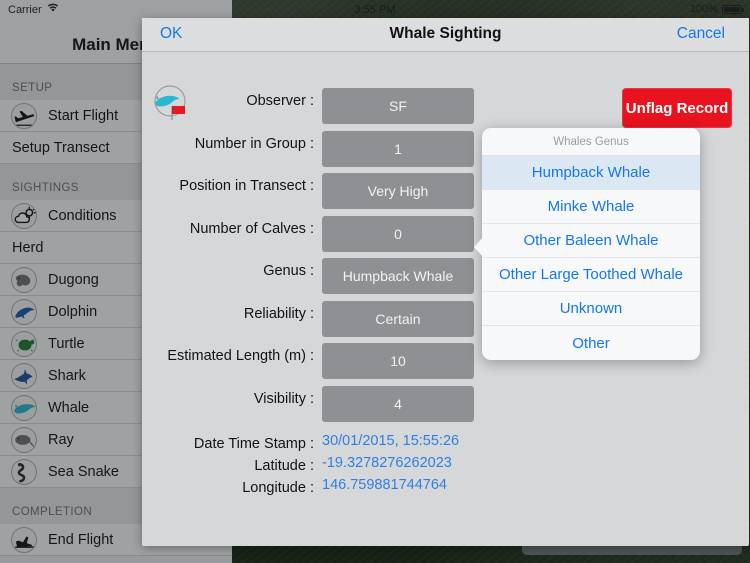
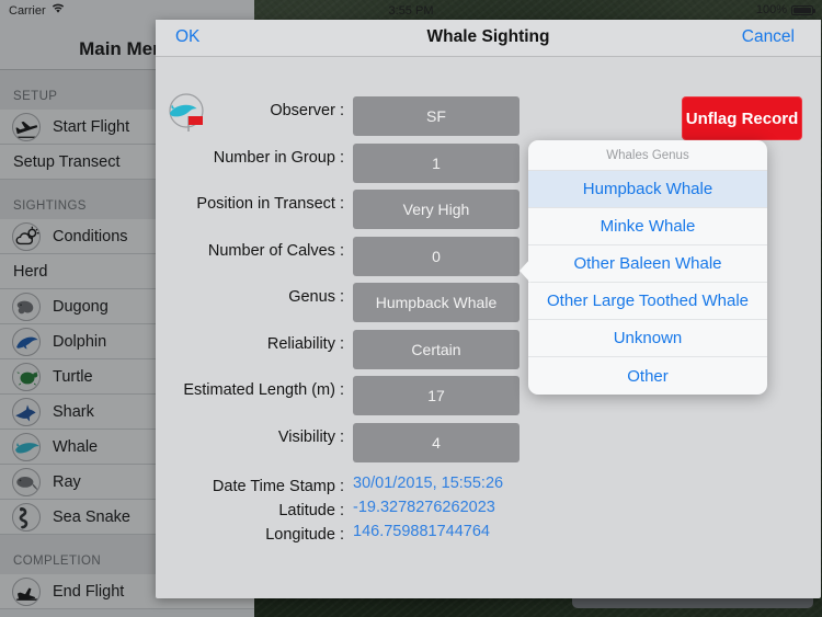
  Main Me
  SETUP
  Start Flight
  Setup Transect
  SIGHTINGS
  Conditions
  Herd
  Dugong
  Dolphin
  Turtle
  Shark
  Whale
  Ray
  Sea Snake
  COMPLETION
  End Flight
  Carrier
  3:55 PM
  100%
  OK
  Whale Sighting
  Cancel
  Unflag Record
  Observer :
  SF
  Number in Group :
  1
  Position in Transect :
  Very High
  Number of Calves :
  0
  Genus :
  Humpback Whale
  Reliability :
  Certain
  Estimated Length (m) :
- 10
+ 17
  Visibility :
  4
  Date Time Stamp :
  30/01/2015, 15:55:26
  Latitude :
  -19.3278276262023
  Longitude :
  146.759881744764
  Whales Genus
  Humpback Whale
  Minke Whale
  Other Baleen Whale
  Other Large Toothed Whale
  Unknown
  Other
